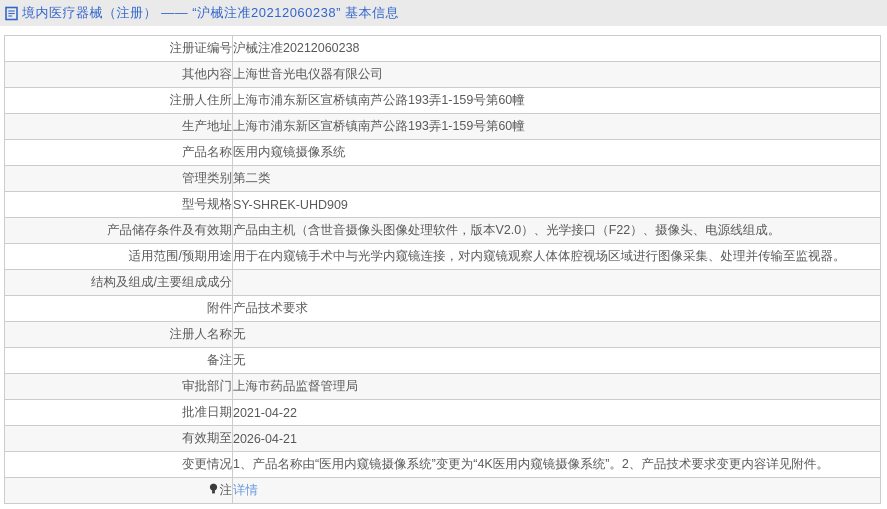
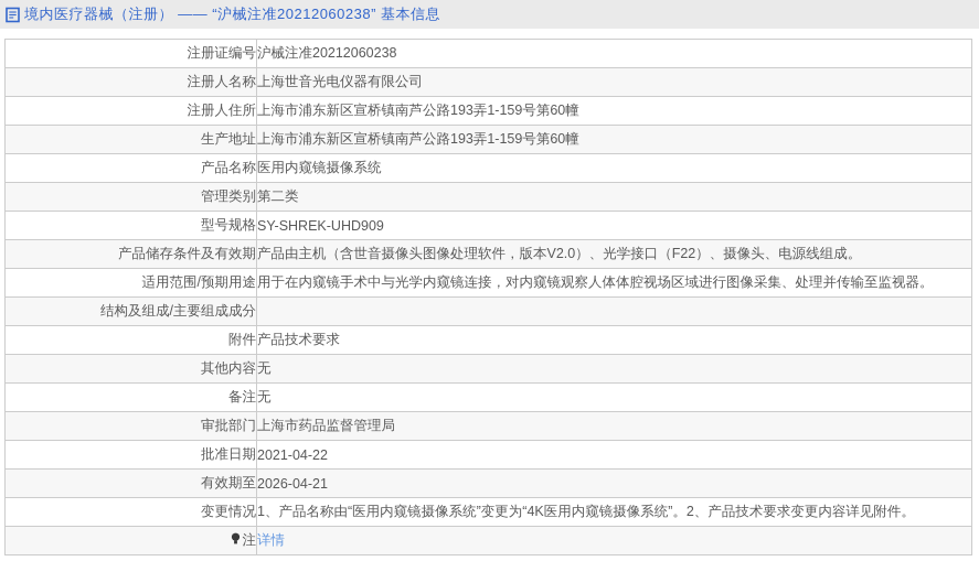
  境内医疗器械（注册） —— “沪械注准20212060238” 基本信息
  注册证编号	沪械注准20212060238
- 其他内容	上海世音光电仪器有限公司
+ 注册人名称	上海世音光电仪器有限公司
  注册人住所	上海市浦东新区宣桥镇南芦公路193弄1-159号第60幢
  生产地址	上海市浦东新区宣桥镇南芦公路193弄1-159号第60幢
  产品名称	医用内窥镜摄像系统
  管理类别	第二类
  型号规格	SY-SHREK-UHD909
  产品储存条件及有效期	产品由主机（含世音摄像头图像处理软件，版本V2.0）、光学接口（F22）、摄像头、电源线组成。
  适用范围/预期用途	用于在内窥镜手术中与光学内窥镜连接，对内窥镜观察人体体腔视场区域进行图像采集、处理并传输至监视器。
  结构及组成/主要组成成分
  附件	产品技术要求
- 注册人名称	无
+ 其他内容	无
  备注	无
  审批部门	上海市药品监督管理局
  批准日期	2021-04-22
  有效期至	2026-04-21
  变更情况	1、产品名称由“医用内窥镜摄像系统”变更为“4K医用内窥镜摄像系统”。2、产品技术要求变更内容详见附件。
  注	详情
